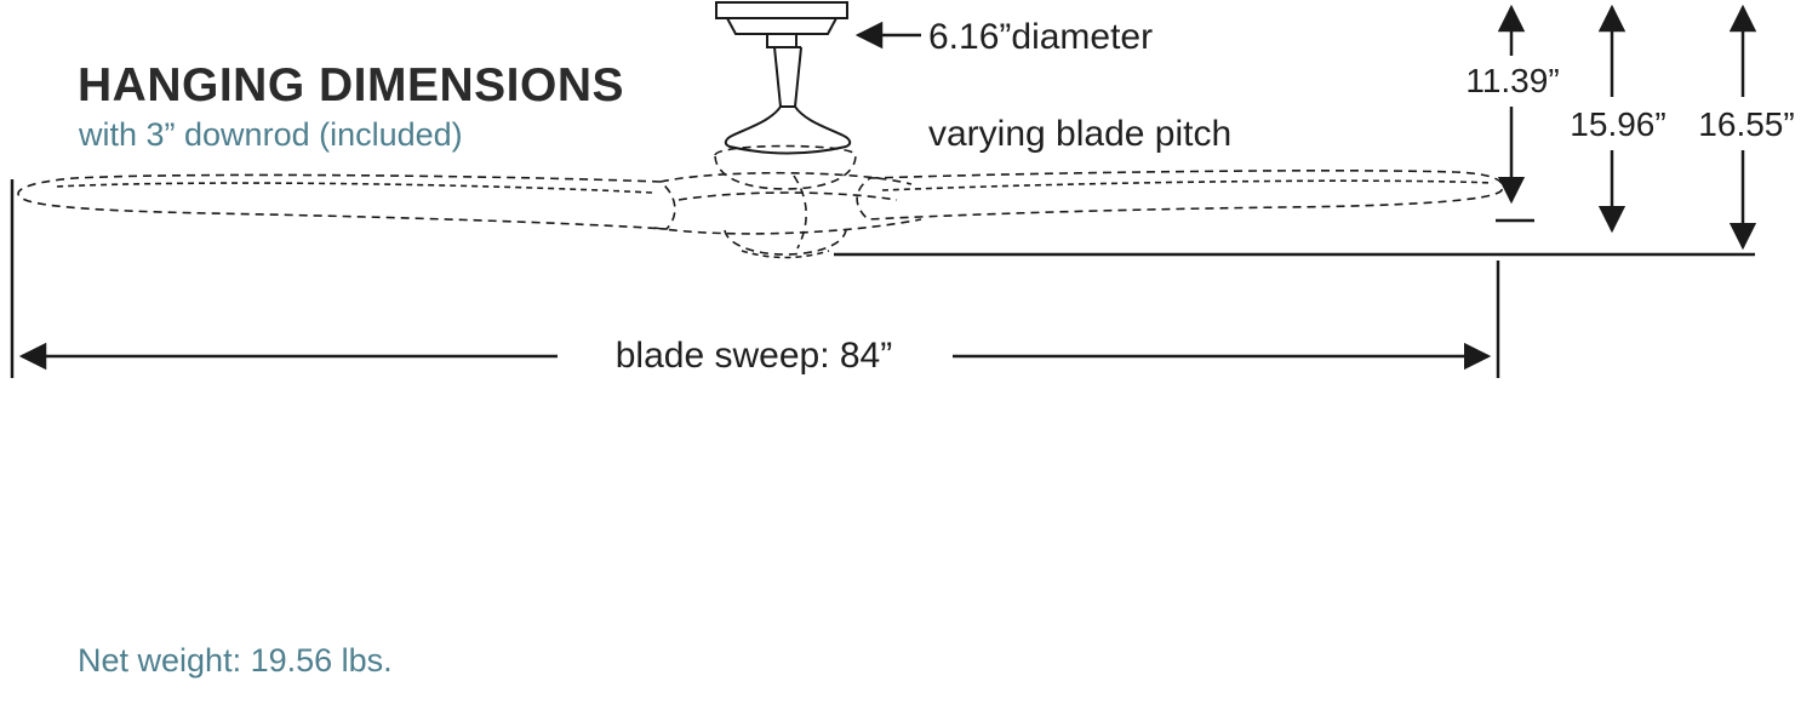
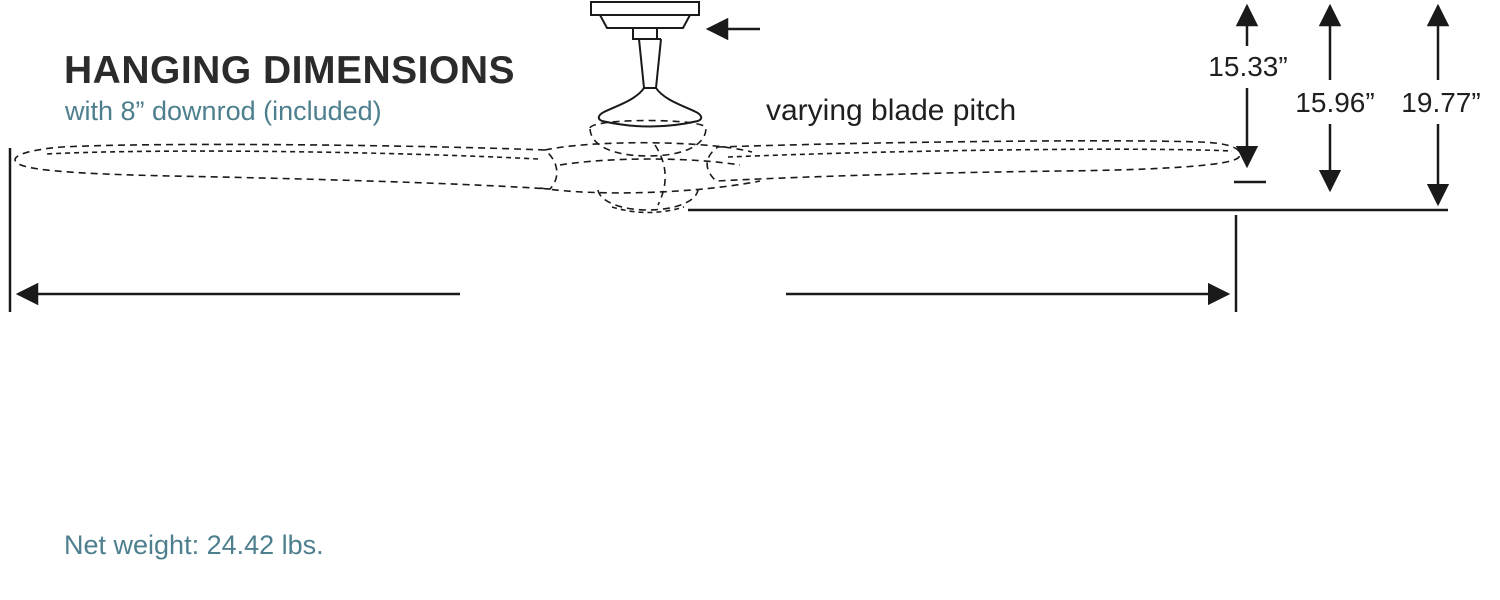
  HANGING DIMENSIONS
- with 3” downrod (included)
+ with 8” downrod (included)
- 6.16”diameter
  varying blade pitch
- 11.39”
+ 15.33”
  15.96”
- 16.55”
+ 19.77”
- blade sweep: 84”
- Net weight: 19.56 lbs.
+ Net weight: 24.42 lbs.
